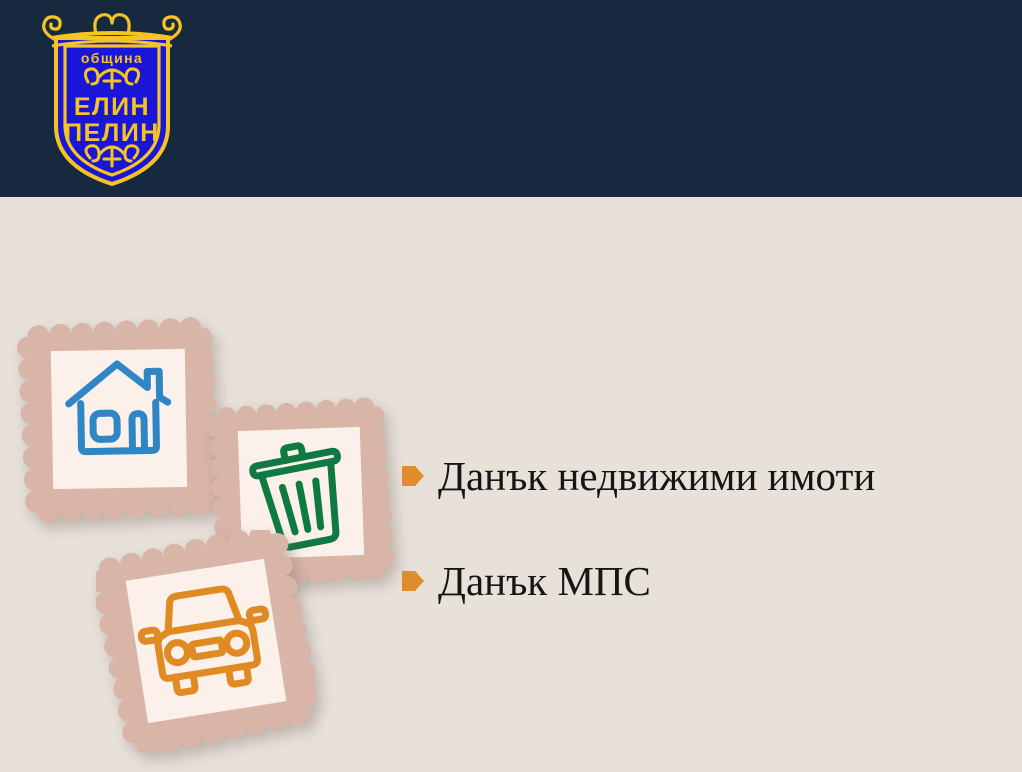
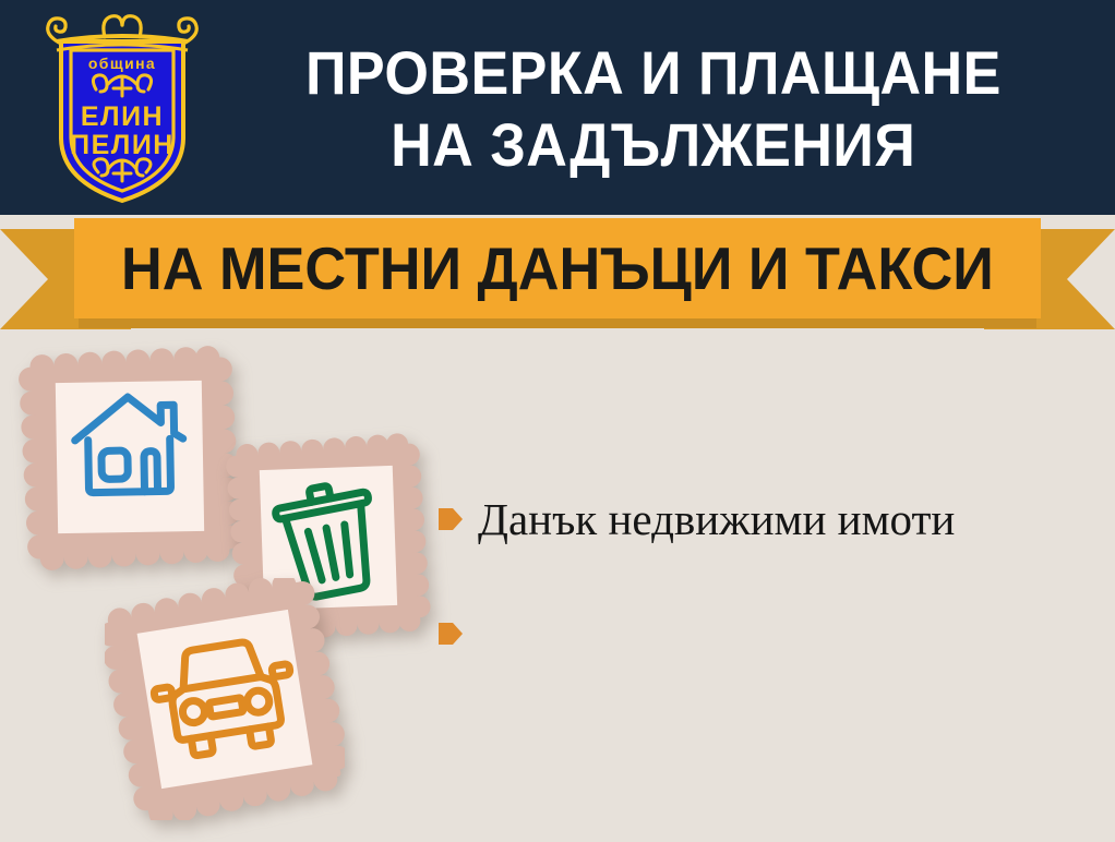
  община
  ЕЛИН
  ПЕЛИН
+ ПРОВЕРКА И ПЛАЩАНЕ
+ НА ЗАДЪЛЖЕНИЯ
+ НА МЕСТНИ ДАНЪЦИ И ТАКСИ
  Данък недвижими имоти
- Данък МПС
